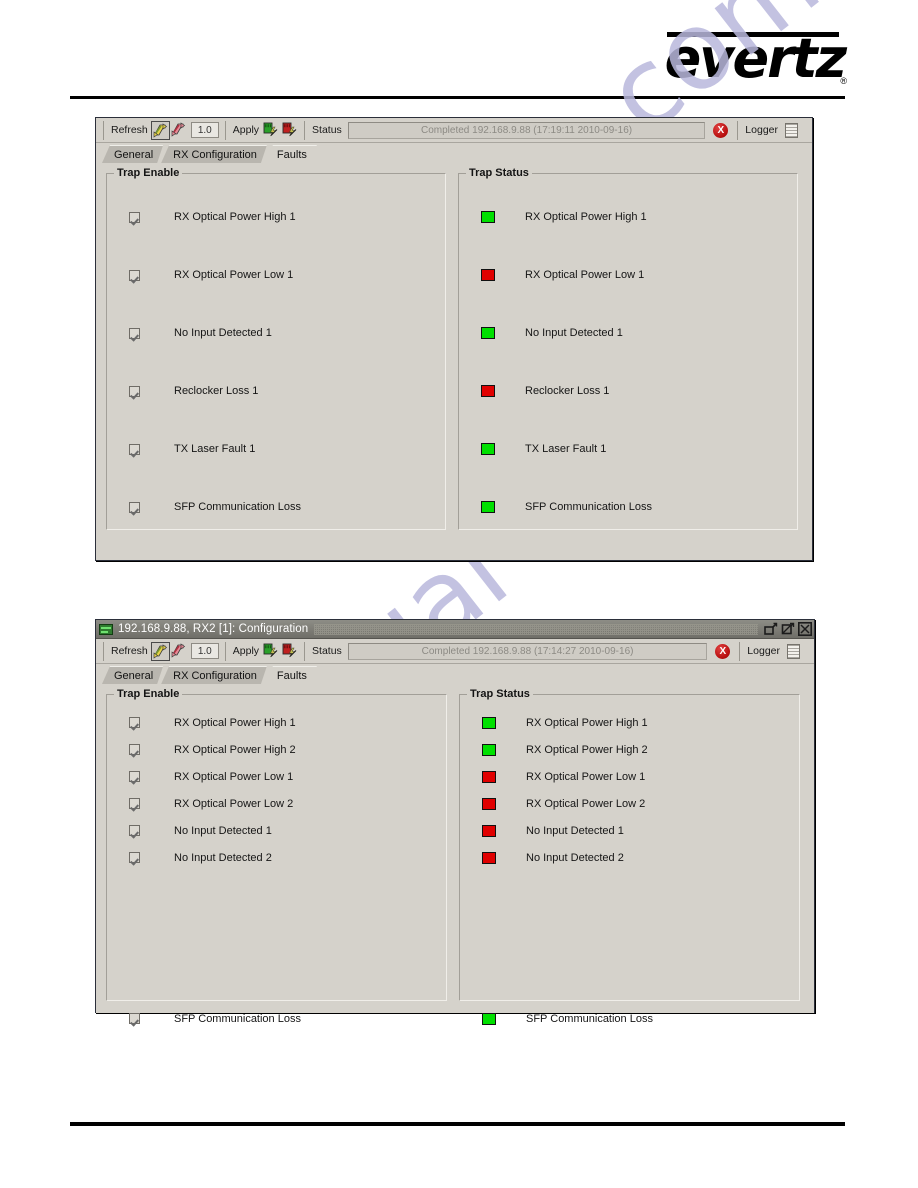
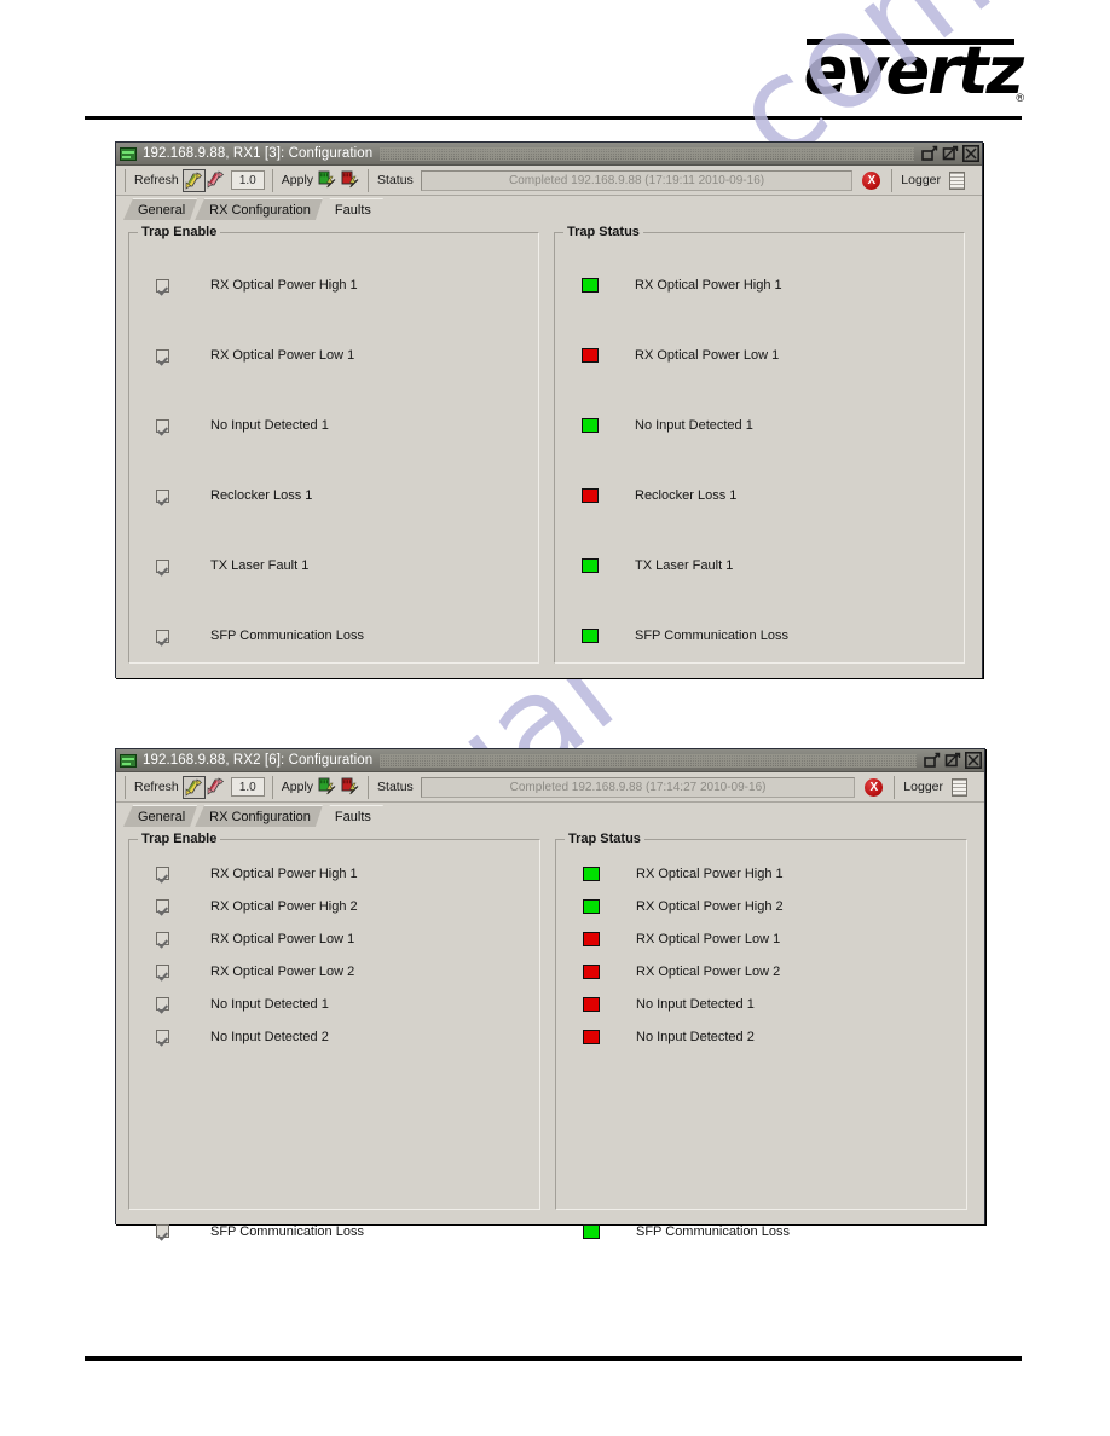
  evertz
  ®
+ 192.168.9.88, RX1 [3]: Configuration
  Refresh
  1.0
  Apply
  Status
  Completed 192.168.9.88 (17:19:11 2010-09-16)
  X
  Logger
  General
  RX Configuration
  Faults
  Trap Enable
  RX Optical Power High 1
  RX Optical Power Low 1
  No Input Detected 1
  Reclocker Loss 1
  TX Laser Fault 1
  SFP Communication Loss
  Trap Status
  RX Optical Power High 1
  RX Optical Power Low 1
  No Input Detected 1
  Reclocker Loss 1
  TX Laser Fault 1
  SFP Communication Loss
- 192.168.9.88, RX2 [1]: Configuration
+ 192.168.9.88, RX2 [6]: Configuration
  Refresh
  1.0
  Apply
  Status
  Completed 192.168.9.88 (17:14:27 2010-09-16)
  X
  Logger
  General
  RX Configuration
  Faults
  Trap Enable
  RX Optical Power High 1
  RX Optical Power High 2
  RX Optical Power Low 1
  RX Optical Power Low 2
  No Input Detected 1
  No Input Detected 2
  SFP Communication Loss
  Trap Status
  RX Optical Power High 1
  RX Optical Power High 2
  RX Optical Power Low 1
  RX Optical Power Low 2
  No Input Detected 1
  No Input Detected 2
  SFP Communication Loss
